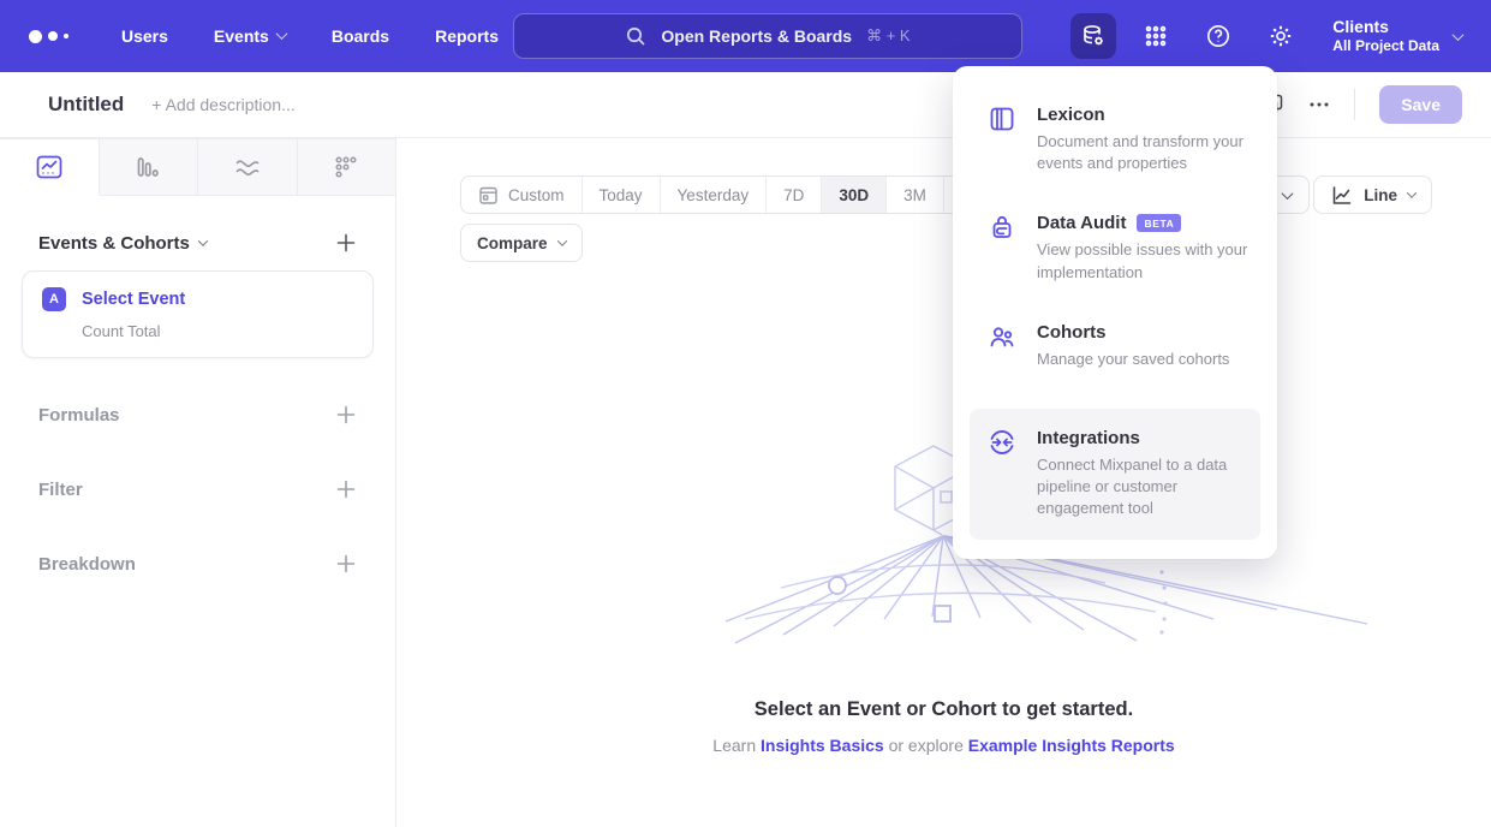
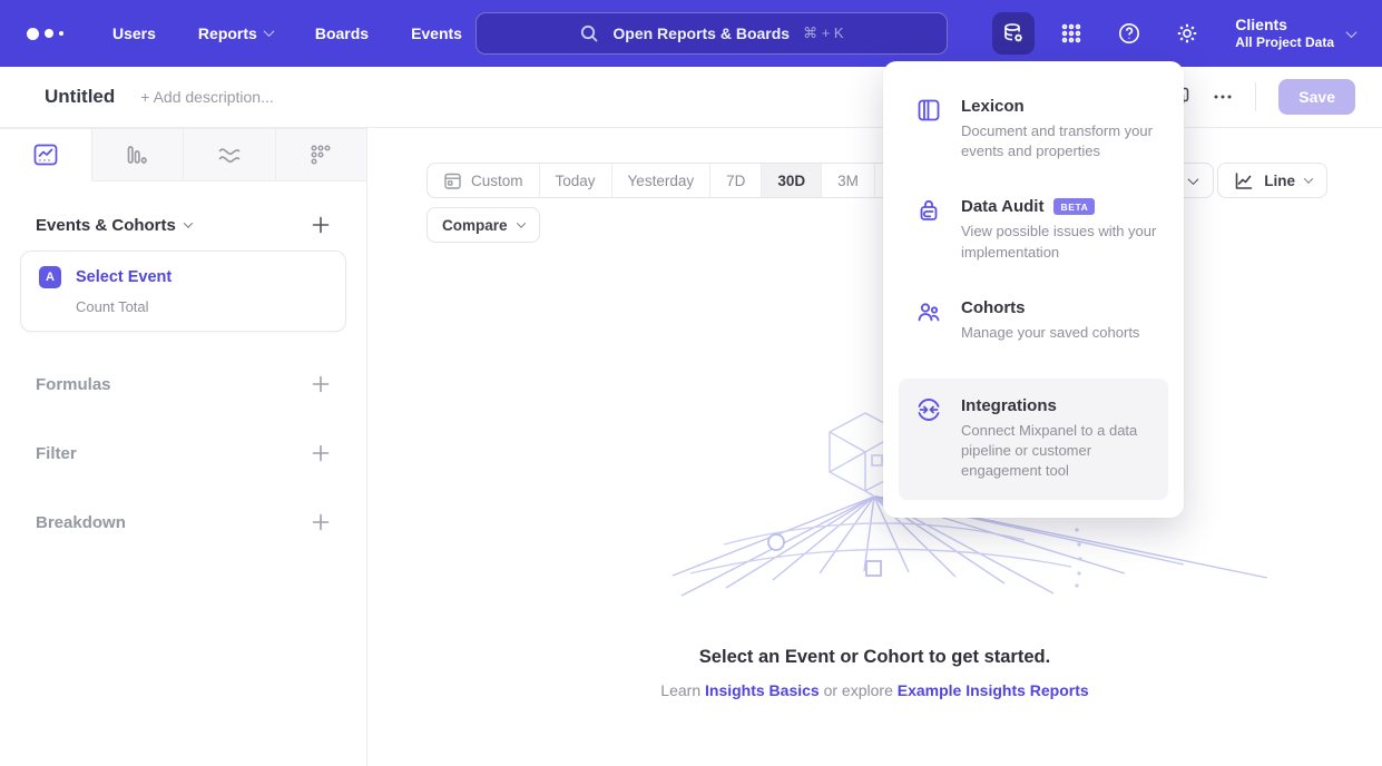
  Users
- Events
+ Reports
  Boards
- Reports
+ Events
  Open Reports & Boards
  ⌘ + K
  Clients
  All Project Data
  Untitled
  + Add description...
  Save
  Events & Cohorts
  A
  Select Event
  Count Total
  Formulas
  Filter
  Breakdown
  Custom
  Today
  Yesterday
  7D
  30D
  3M
  Compare
  Line
  Select an Event or Cohort to get started.
  Learn Insights Basics or explore Example Insights Reports
  Lexicon
  Document and transform your events and properties
  Data Audit
  BETA
  View possible issues with your implementation
  Cohorts
  Manage your saved cohorts
  Integrations
  Connect Mixpanel to a data pipeline or customer engagement tool
